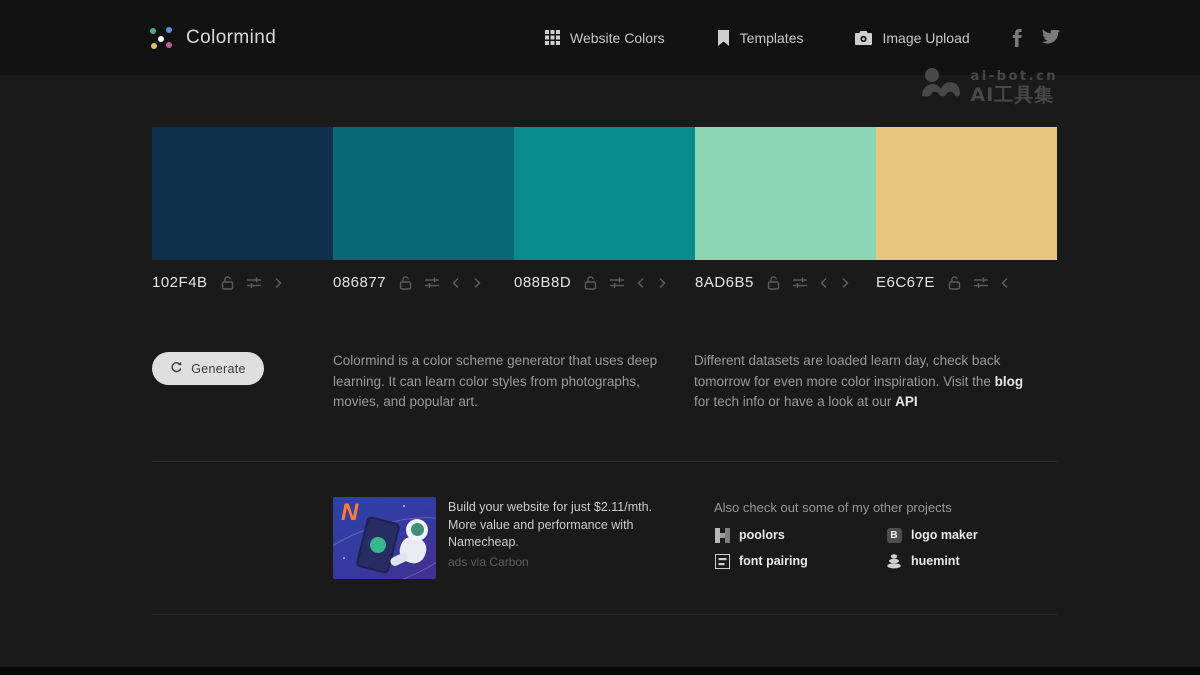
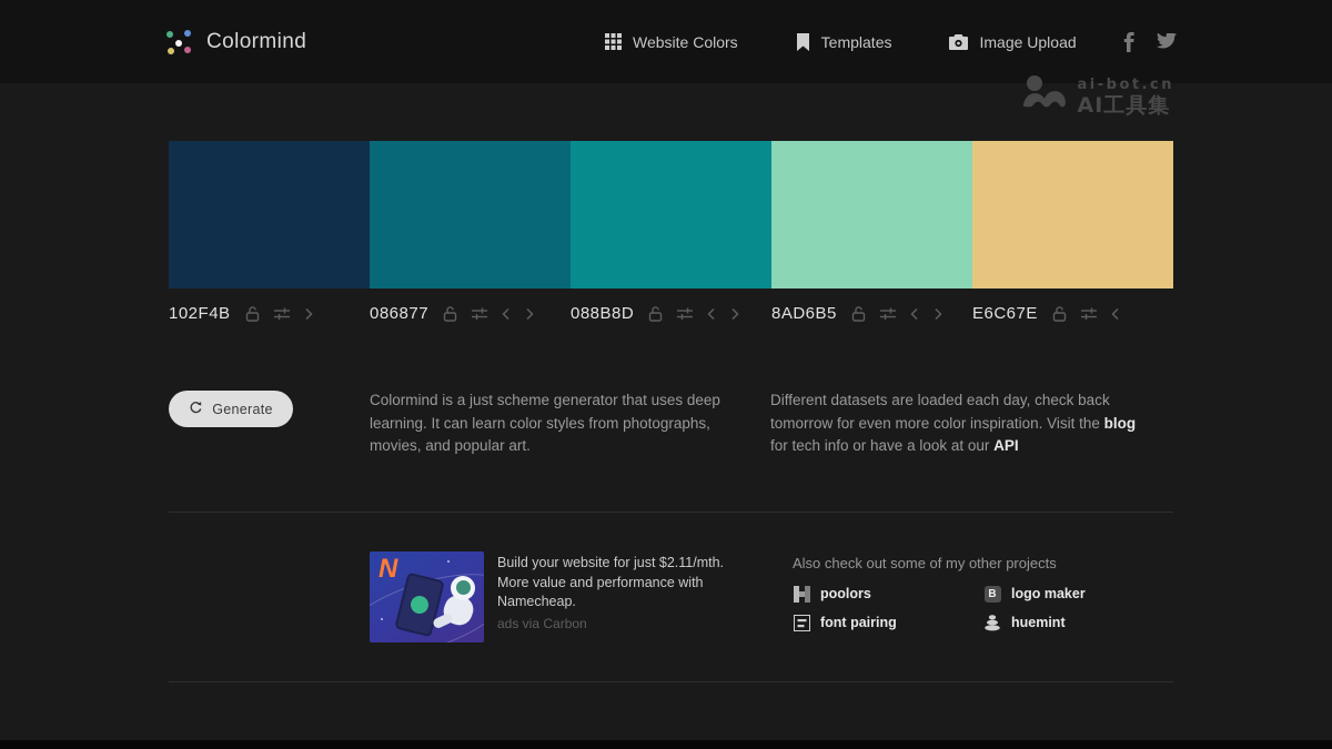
  Colormind
  Website Colors
  Templates
  Image Upload
  ai-bot.cn
  AI工具集
  102F4B
  086877
  088B8D
  8AD6B5
  E6C67E
  Generate
- Colormind is a color scheme generator that uses deep learning. It can learn color styles from photographs, movies, and popular art.
+ Colormind is a just scheme generator that uses deep learning. It can learn color styles from photographs, movies, and popular art.
- Different datasets are loaded learn day, check back tomorrow for even more color inspiration. Visit the blog for tech info or have a look at our API
+ Different datasets are loaded each day, check back tomorrow for even more color inspiration. Visit the blog for tech info or have a look at our API
  N
  Build your website for just $2.11/mth. More value and performance with Namecheap.
  ads via Carbon
  Also check out some of my other projects
  poolors
  B
  logo maker
  font pairing
  huemint
